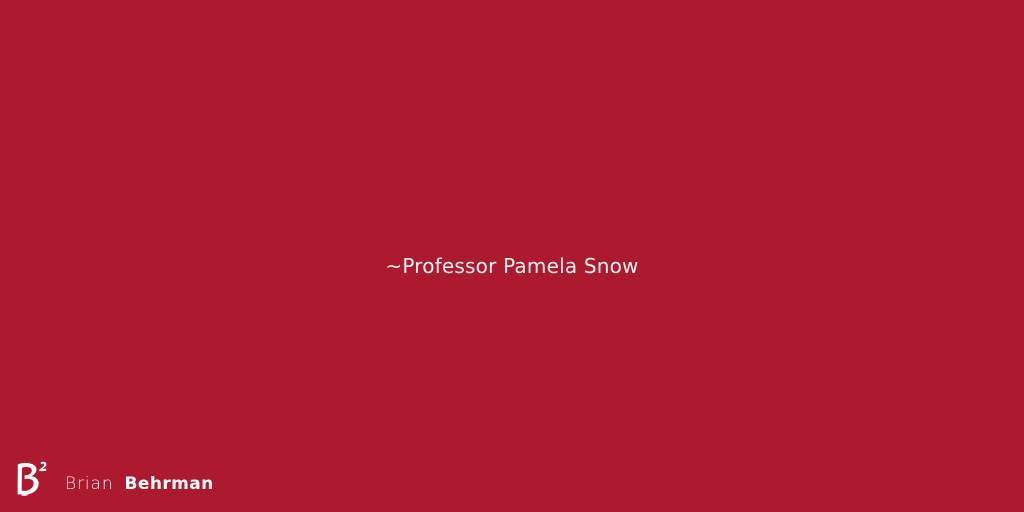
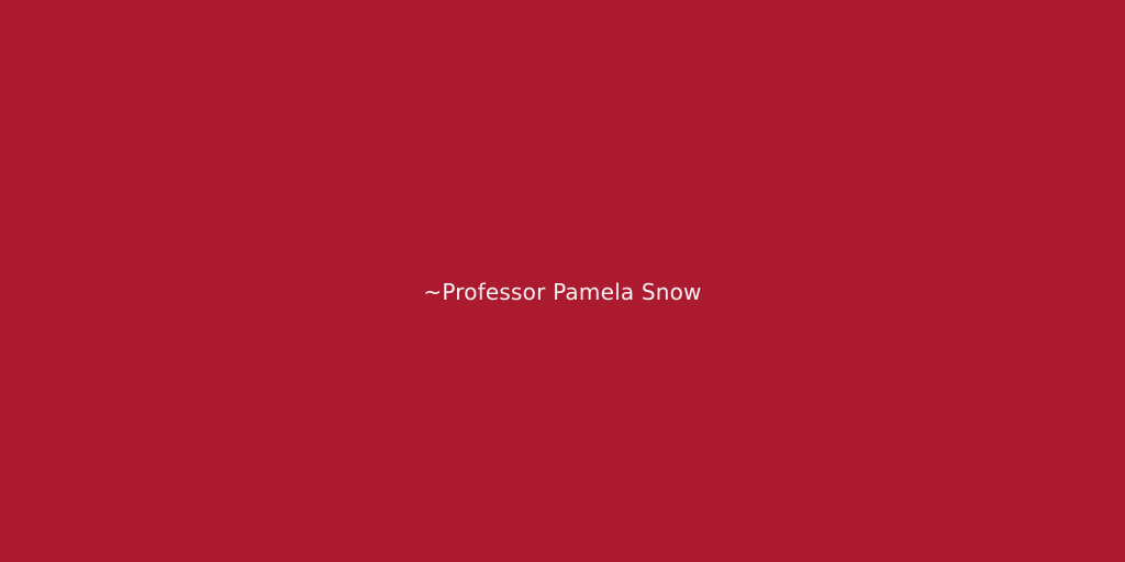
  ~Professor Pamela Snow
- Brian
- Behrman
